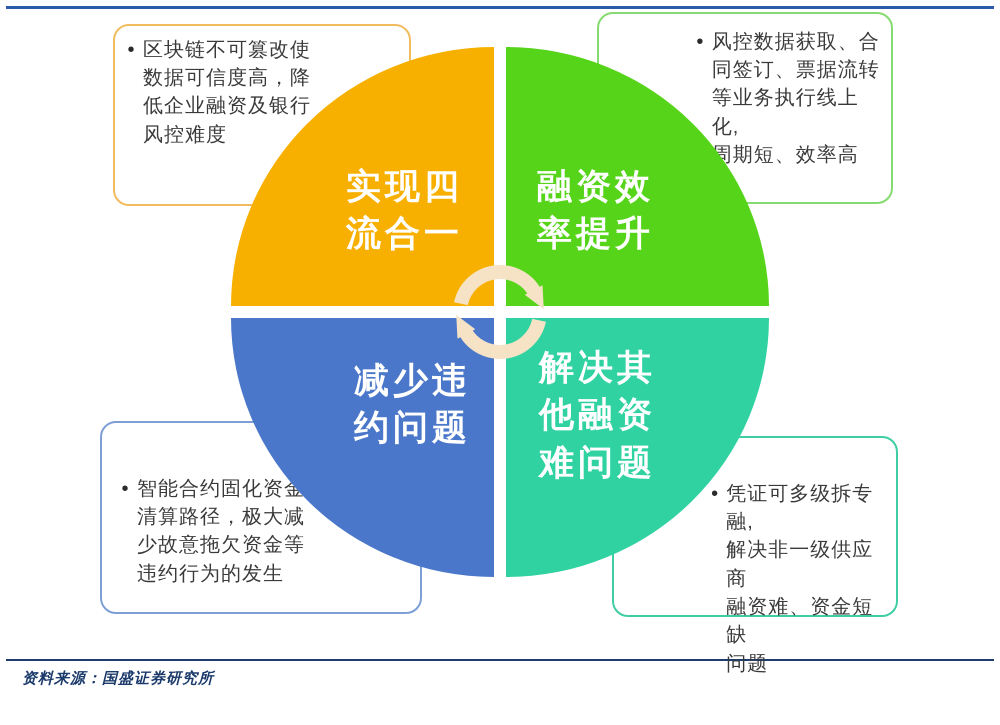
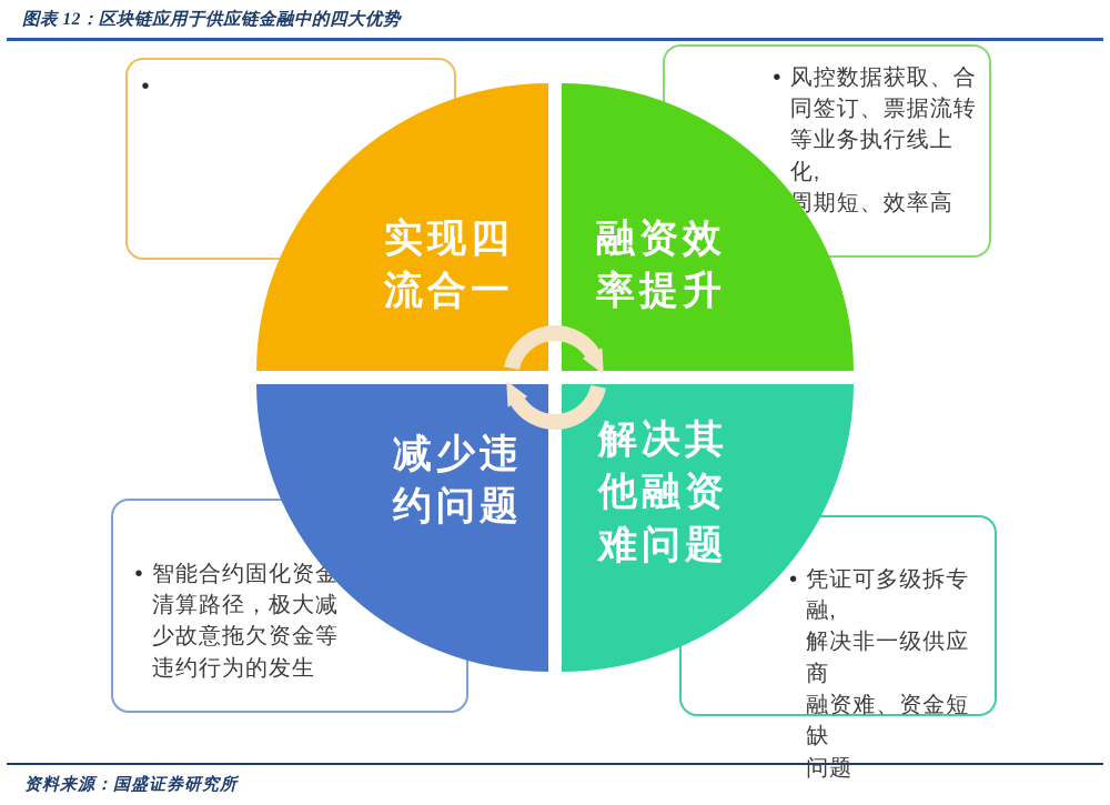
+ 图表 12：区块链应用于供应链金融中的四大优势
  •
- 区块链不可篡改使
- 数据可信度高，降
- 低企业融资及银行
- 风控难度
  •
  风控数据获取、合
  同签订、票据流转
  等业务执行线上化,
  周期短、效率高
  •
  智能合约固化资金
  清算路径，极大减
  少故意拖欠资金等
  违约行为的发生
  •
  凭证可多级拆专融,
  解决非一级供应商
  融资难、资金短缺
  问题
  实现四
  流合一
  融资效
  率提升
  减少违
  约问题
  解决其
  他融资
  难问题
  资料来源：国盛证券研究所
